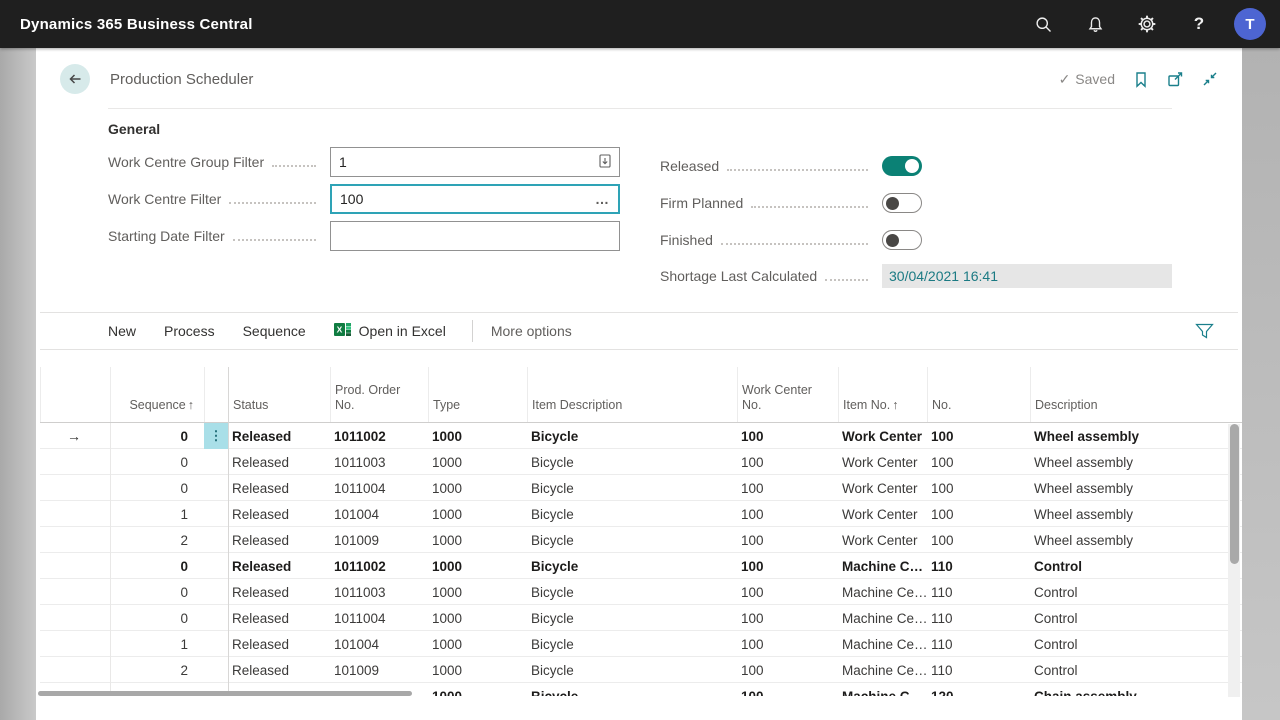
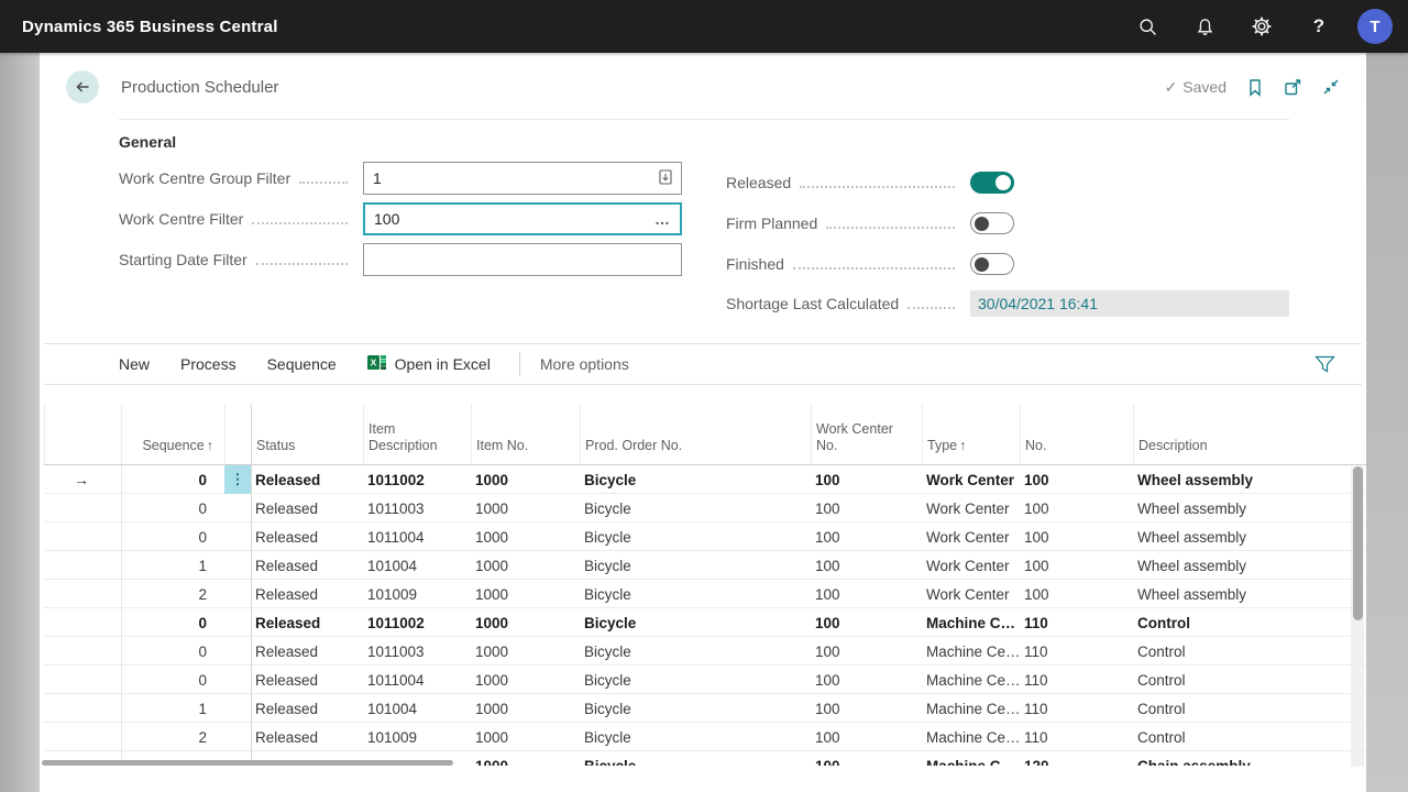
  Dynamics 365 Business Central
  ?
  T
  Production Scheduler
  ✓
  Saved
  General
  Work Centre Group Filter
  1
  Work Centre Filter
  100
  …
  Starting Date Filter
  Released
  Firm Planned
  Finished
  Shortage Last Calculated
  30/04/2021 16:41
  New
  Process
  Sequence
  X
  Open in Excel
  More options
  Sequence
  ↑
  Status
- Prod. Order No.
+ Item Description
- Type
+ Item No.
- Item Description
+ Prod. Order No.
  Work Center No.
- Item No.
+ Type
  ↑
  No.
  Description
  →
  0
  ⋮
  Released
  1011002
  1000
  Bicycle
  100
  Work Center
  100
  Wheel assembly
  0
  Released
  1011003
  1000
  Bicycle
  100
  Work Center
  100
  Wheel assembly
  0
  Released
  1011004
  1000
  Bicycle
  100
  Work Center
  100
  Wheel assembly
  1
  Released
  101004
  1000
  Bicycle
  100
  Work Center
  100
  Wheel assembly
  2
  Released
  101009
  1000
  Bicycle
  100
  Work Center
  100
  Wheel assembly
  0
  Released
  1011002
  1000
  Bicycle
  100
  Machine C…
  110
  Control
  0
  Released
  1011003
  1000
  Bicycle
  100
  Machine Ce…
  110
  Control
  0
  Released
  1011004
  1000
  Bicycle
  100
  Machine Ce…
  110
  Control
  1
  Released
  101004
  1000
  Bicycle
  100
  Machine Ce…
  110
  Control
  2
  Released
  101009
  1000
  Bicycle
  100
  Machine Ce…
  110
  Control
